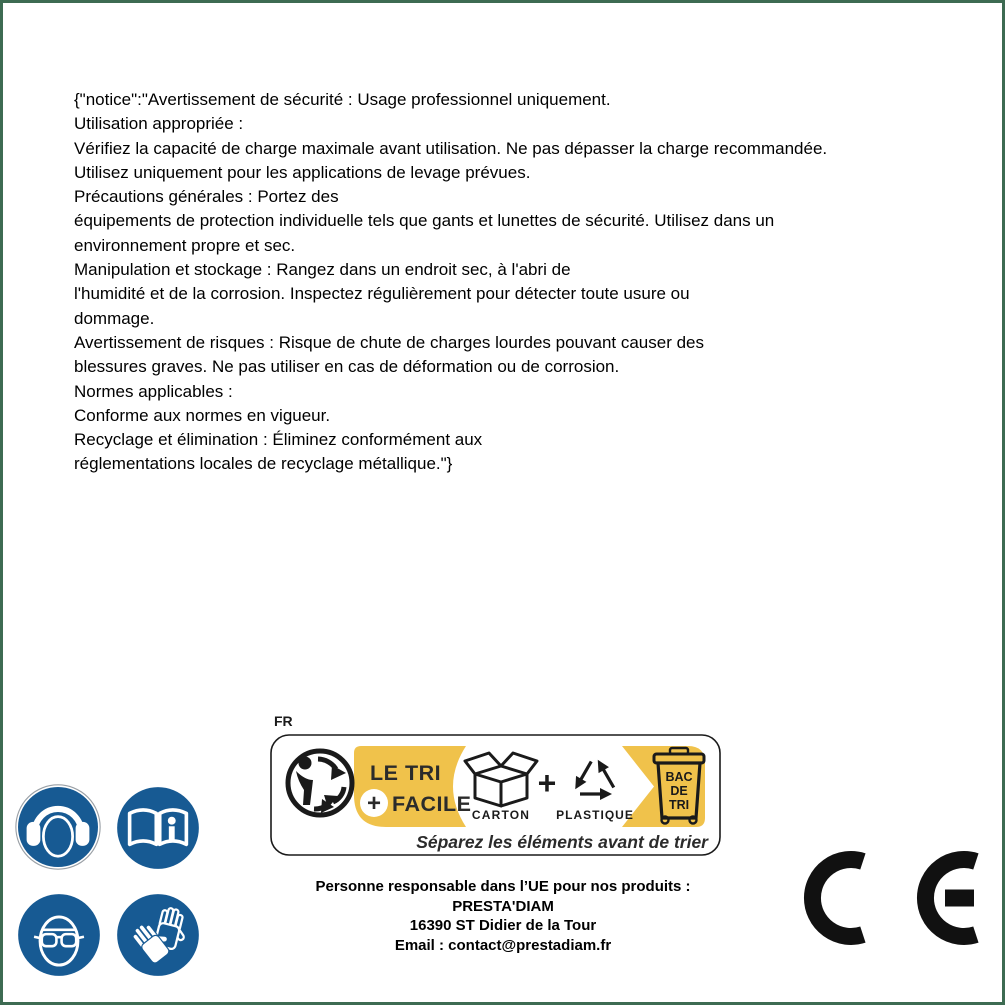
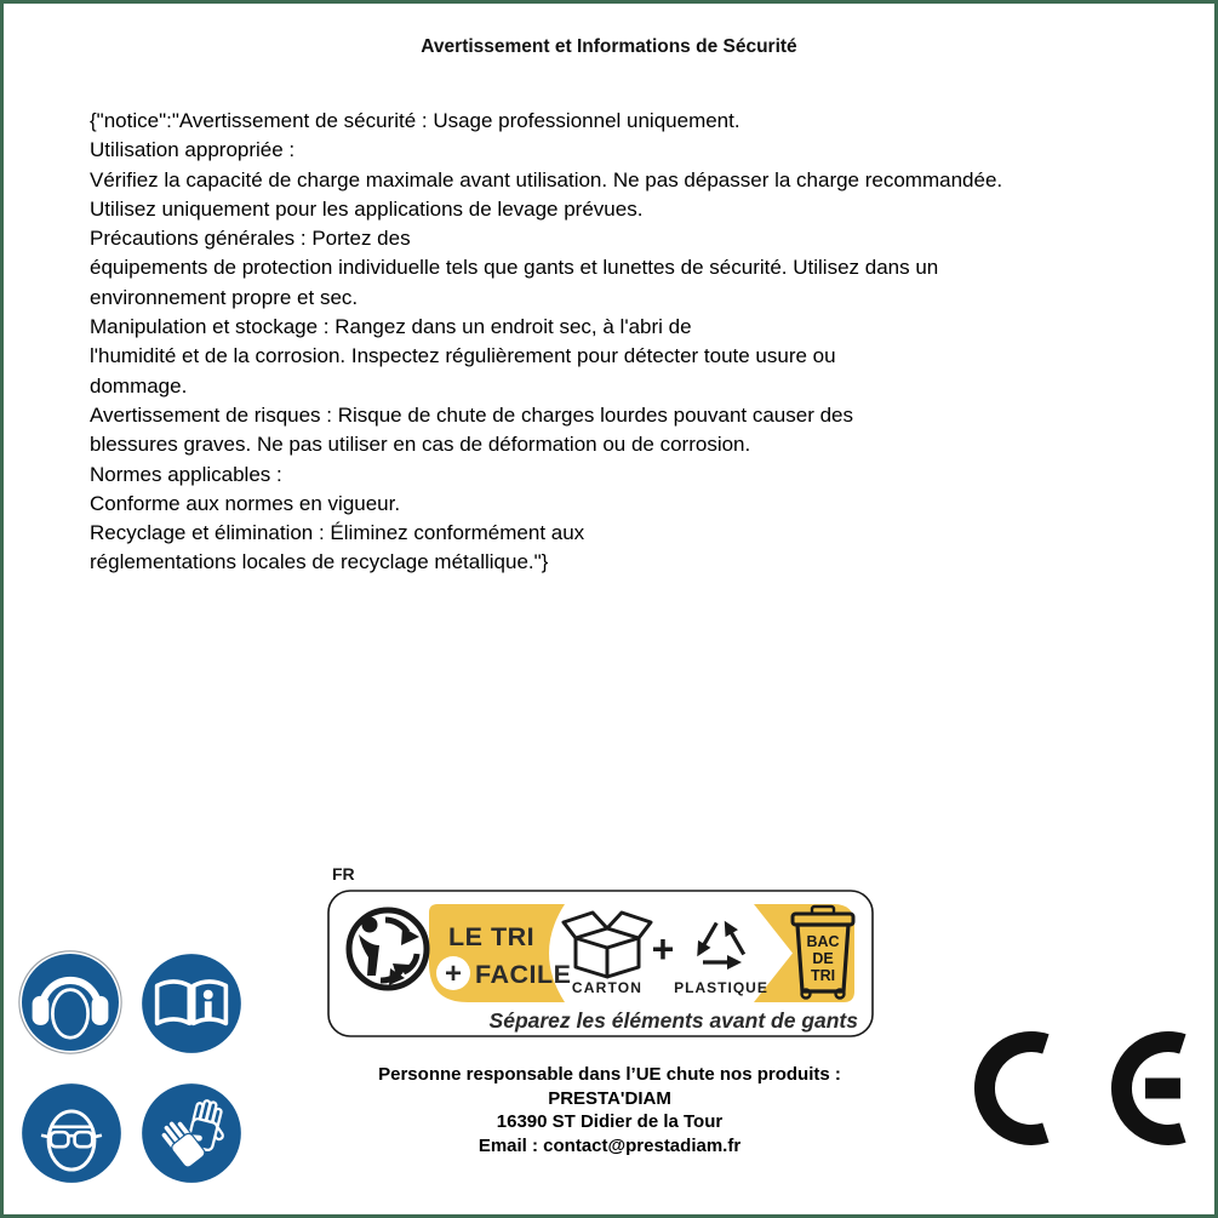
+ Avertissement et Informations de Sécurité
  {"notice":"Avertissement de sécurité : Usage professionnel uniquement.
  Utilisation appropriée :
  Vérifiez la capacité de charge maximale avant utilisation. Ne pas dépasser la charge recommandée.
  Utilisez uniquement pour les applications de levage prévues.
  Précautions générales : Portez des
  équipements de protection individuelle tels que gants et lunettes de sécurité. Utilisez dans un
  environnement propre et sec.
  Manipulation et stockage : Rangez dans un endroit sec, à l'abri de
  l'humidité et de la corrosion. Inspectez régulièrement pour détecter toute usure ou
  dommage.
  Avertissement de risques : Risque de chute de charges lourdes pouvant causer des
  blessures graves. Ne pas utiliser en cas de déformation ou de corrosion.
  Normes applicables :
  Conforme aux normes en vigueur.
  Recyclage et élimination : Éliminez conformément aux
  réglementations locales de recyclage métallique."}
  FR
  LE TRI
  +
  FACILE
  CARTON
  +
  PLASTIQUE
  BAC
  DE
  TRI
- Séparez les éléments avant de trier
+ Séparez les éléments avant de gants
- Personne responsable dans l’UE pour nos produits :
+ Personne responsable dans l’UE chute nos produits :
  PRESTA'DIAM
  16390 ST Didier de la Tour
  Email : contact@prestadiam.fr
